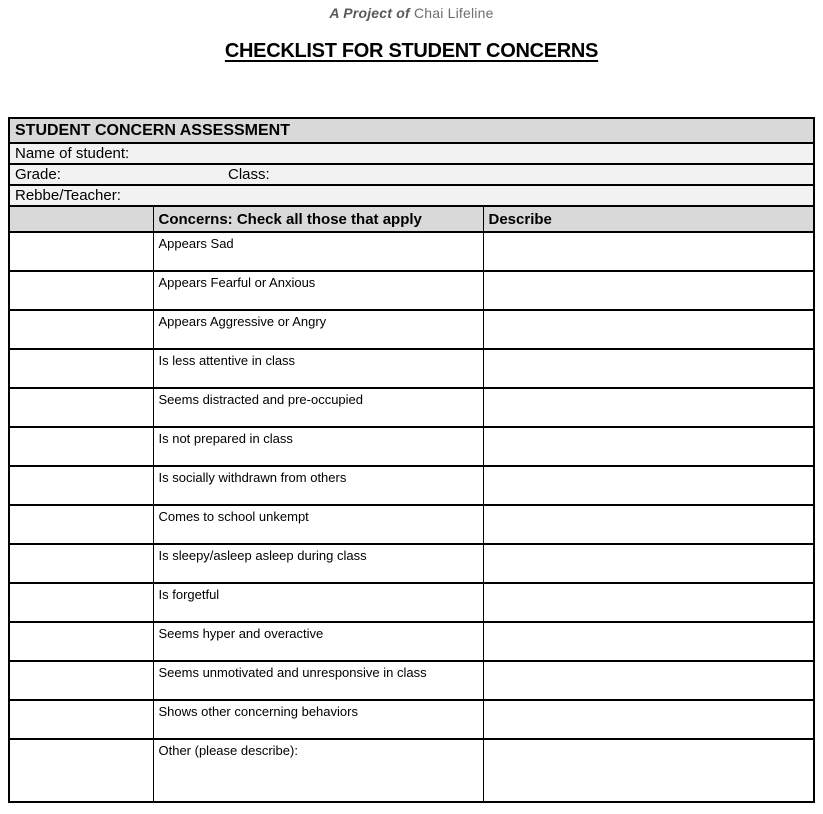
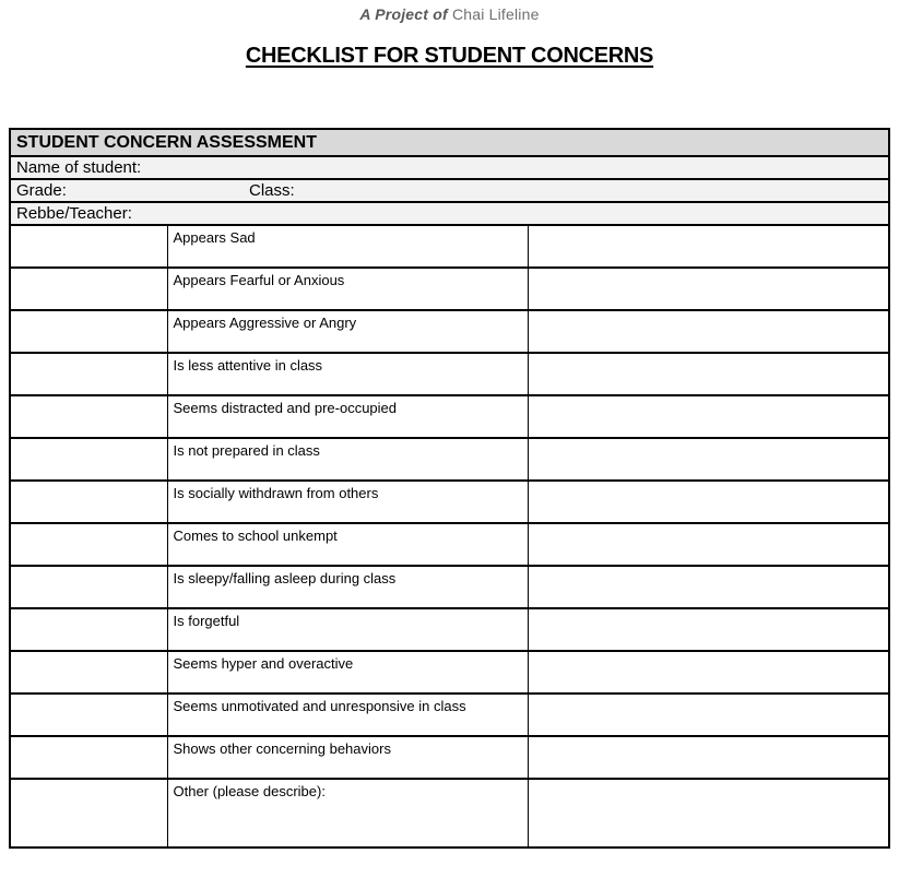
  A Project of Chai Lifeline
  CHECKLIST FOR STUDENT CONCERNS
  STUDENT CONCERN ASSESSMENT
  Name of student:
  Grade: Class:
  Rebbe/Teacher:
- 	Concerns: Check all those that apply	Describe
  	Appears Sad
  	Appears Fearful or Anxious
  	Appears Aggressive or Angry
  	Is less attentive in class
  	Seems distracted and pre-occupied
  	Is not prepared in class
  	Is socially withdrawn from others
  	Comes to school unkempt
- 	Is sleepy/asleep asleep during class
+ 	Is sleepy/falling asleep during class
  	Is forgetful
  	Seems hyper and overactive
  	Seems unmotivated and unresponsive in class
  	Shows other concerning behaviors
  	Other (please describe):
